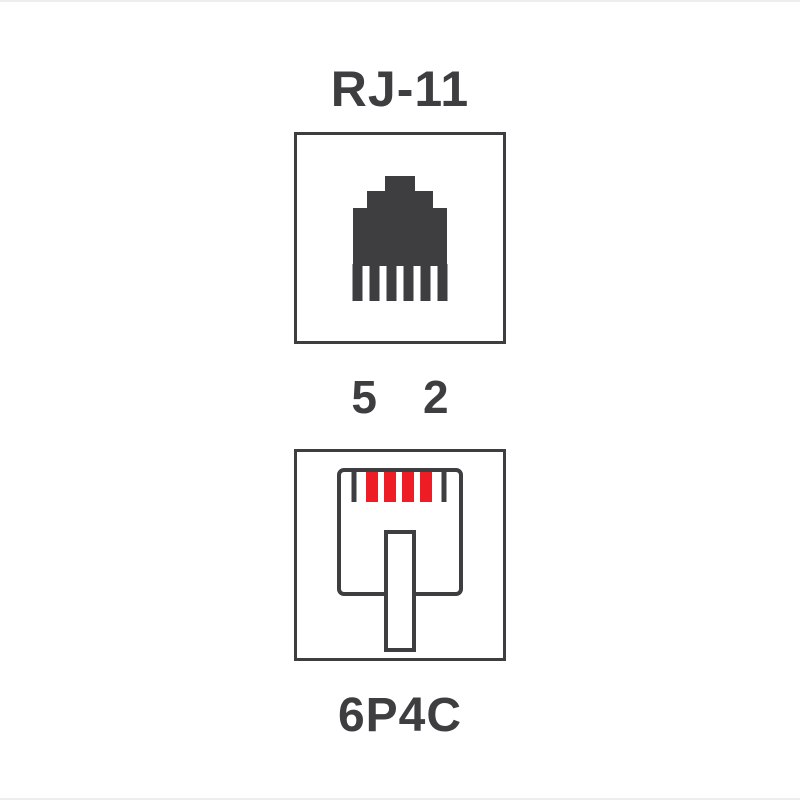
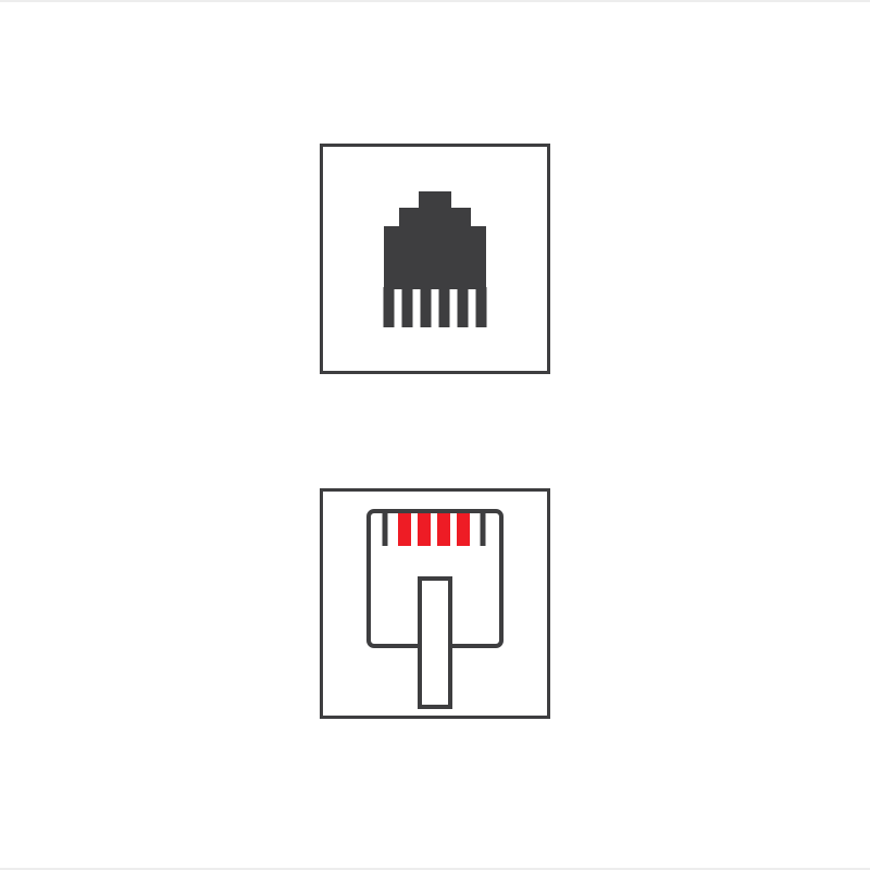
- RJ-11
- 5
- 2
- 6P4C
